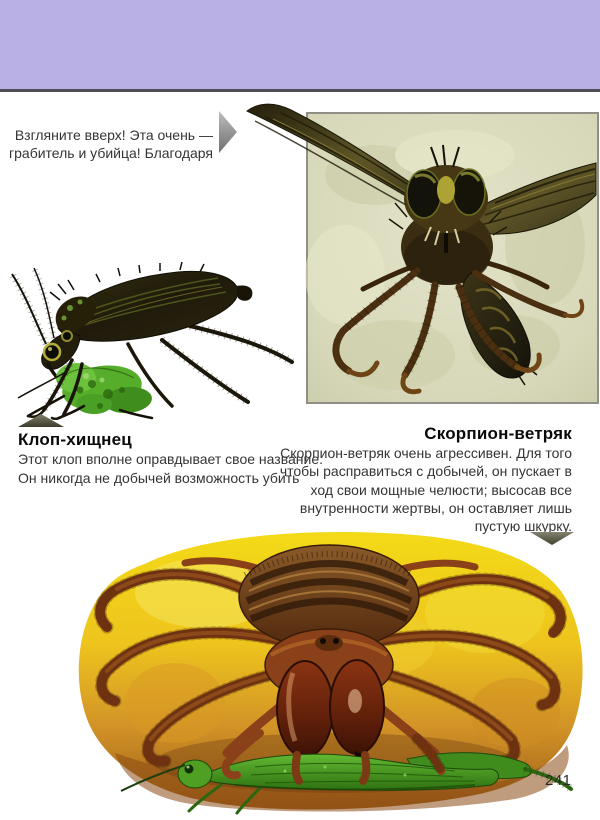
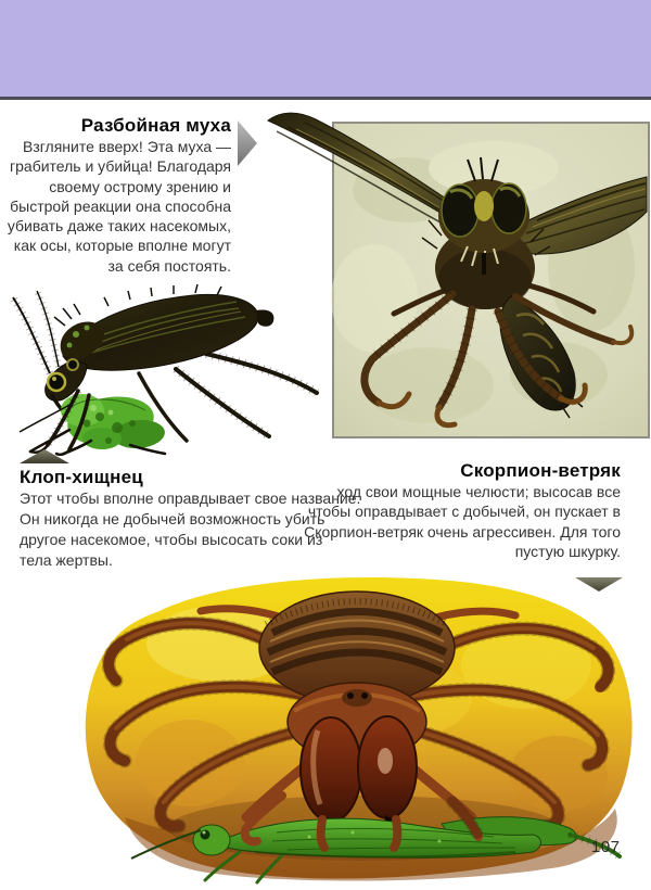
+ Разбойная муха
- Взгляните вверх! Эта очень —
+ Взгляните вверх! Эта муха —
  грабитель и убийца! Благодаря
+ своему острому зрению и
+ быстрой реакции она способна
+ убивать даже таких насекомых,
+ как осы, которые вполне могут
+ за себя постоять.
  Клоп-хищнец
- Этот клоп вполне оправдывает свое название.
+ Этот чтобы вполне оправдывает свое название.
  Он никогда не добычей возможность убить
+ другое насекомое, чтобы высосать соки из
+ тела жертвы.
  Скорпион-ветряк
- Скорпион-ветряк очень агрессивен. Для того
+ ход свои мощные челюсти; высосав все
- чтобы расправиться с добычей, он пускает в
+ чтобы оправдывает с добычей, он пускает в
- ход свои мощные челюсти; высосав все
+ Скорпион-ветряк очень агрессивен. Для того
- внутренности жертвы, он оставляет лишь
  пустую шкурку.
- 241
+ 107
